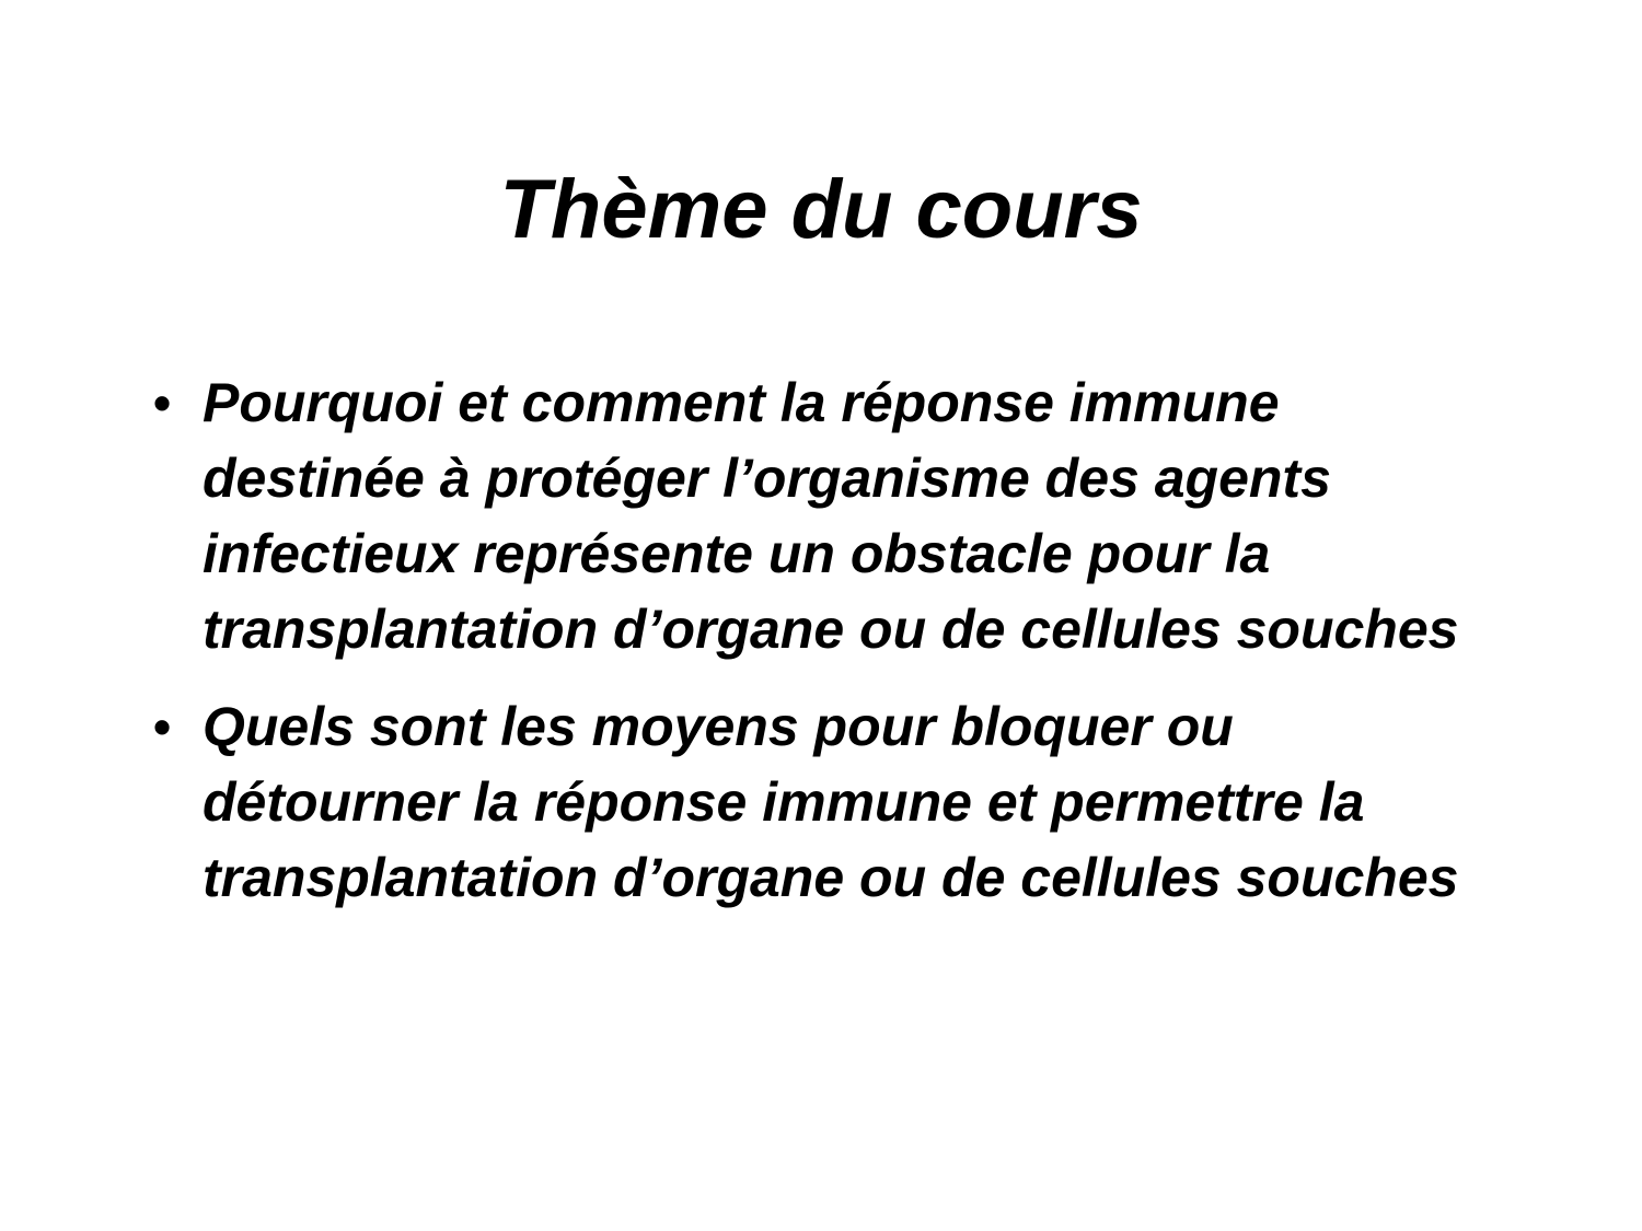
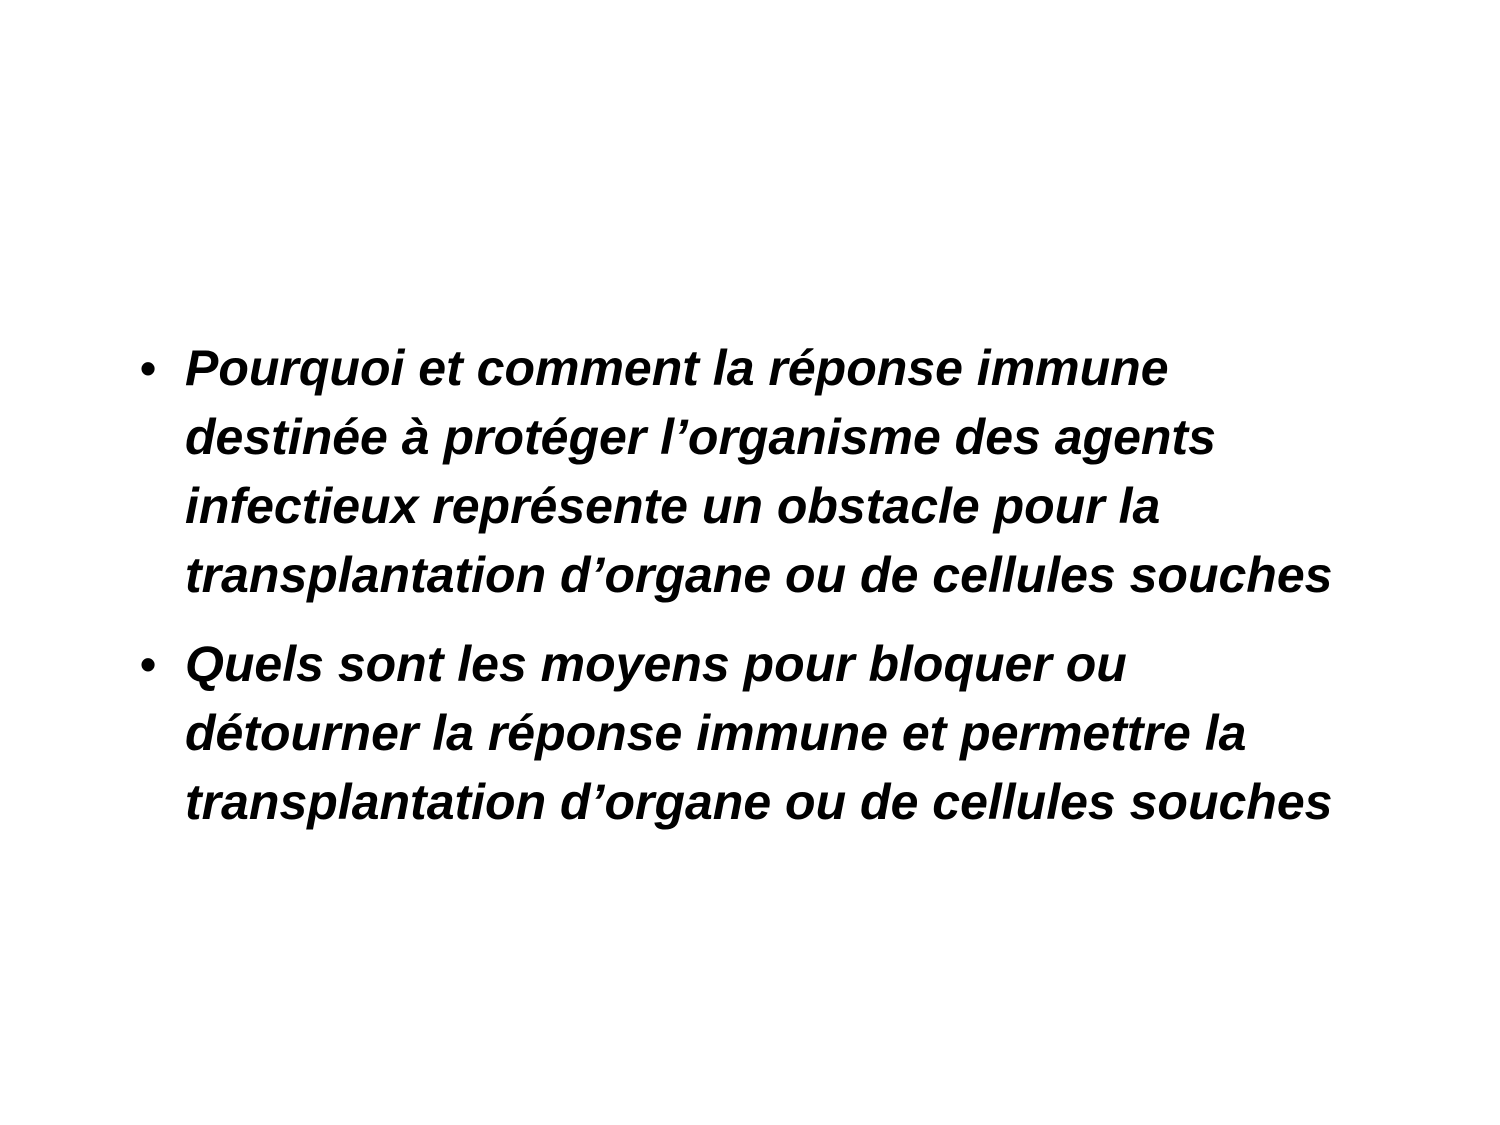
- Thème du cours
  •
  Pourquoi et comment la réponse immune
  destinée à protéger l’organisme des agents
  infectieux représente un obstacle pour la
  transplantation d’organe ou de cellules souches
  •
  Quels sont les moyens pour bloquer ou
  détourner la réponse immune et permettre la
  transplantation d’organe ou de cellules souches
